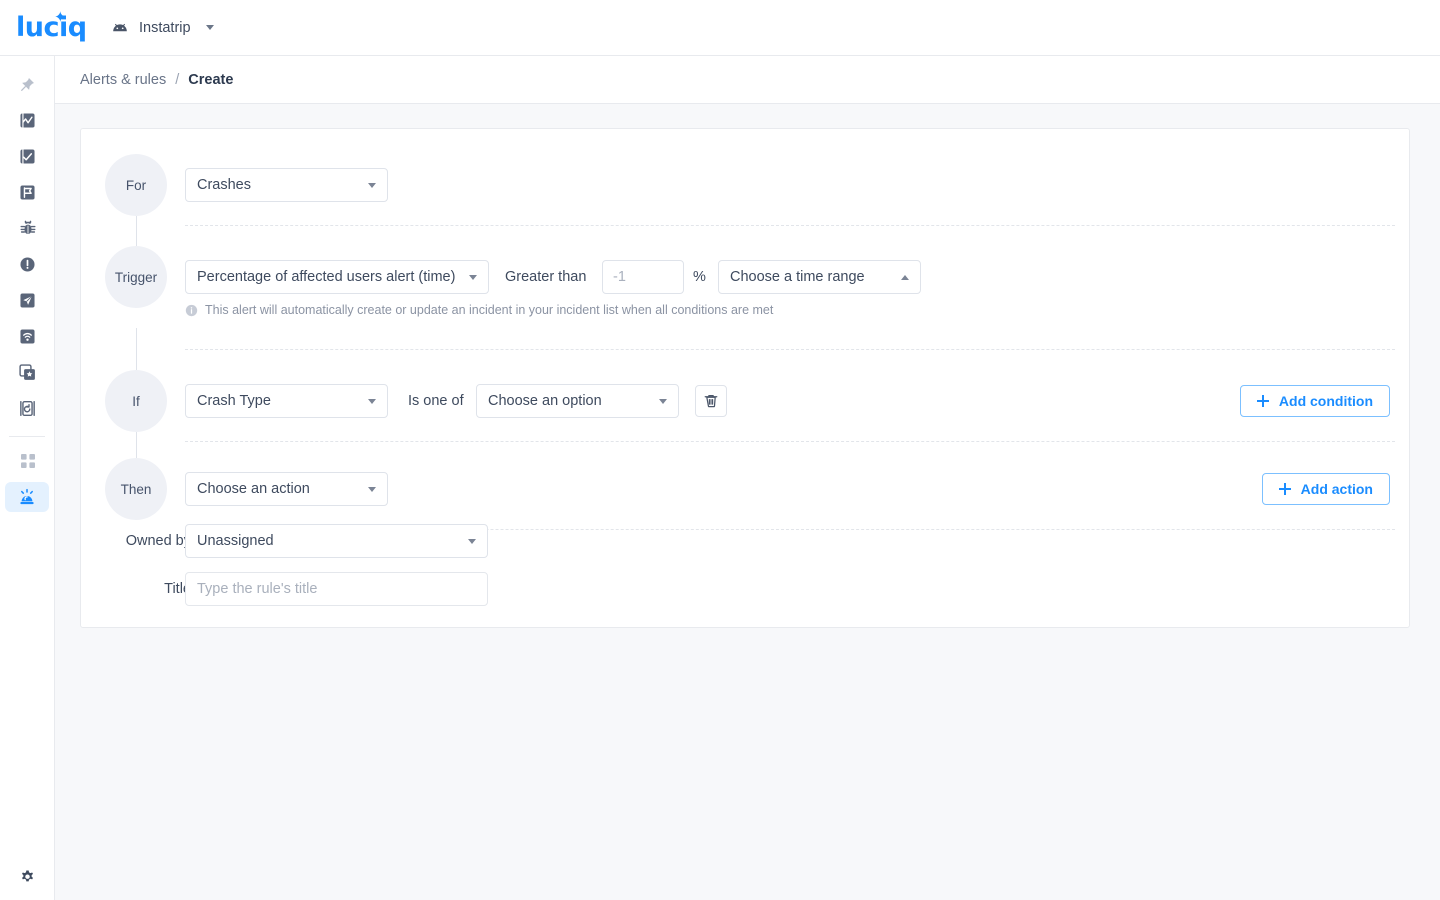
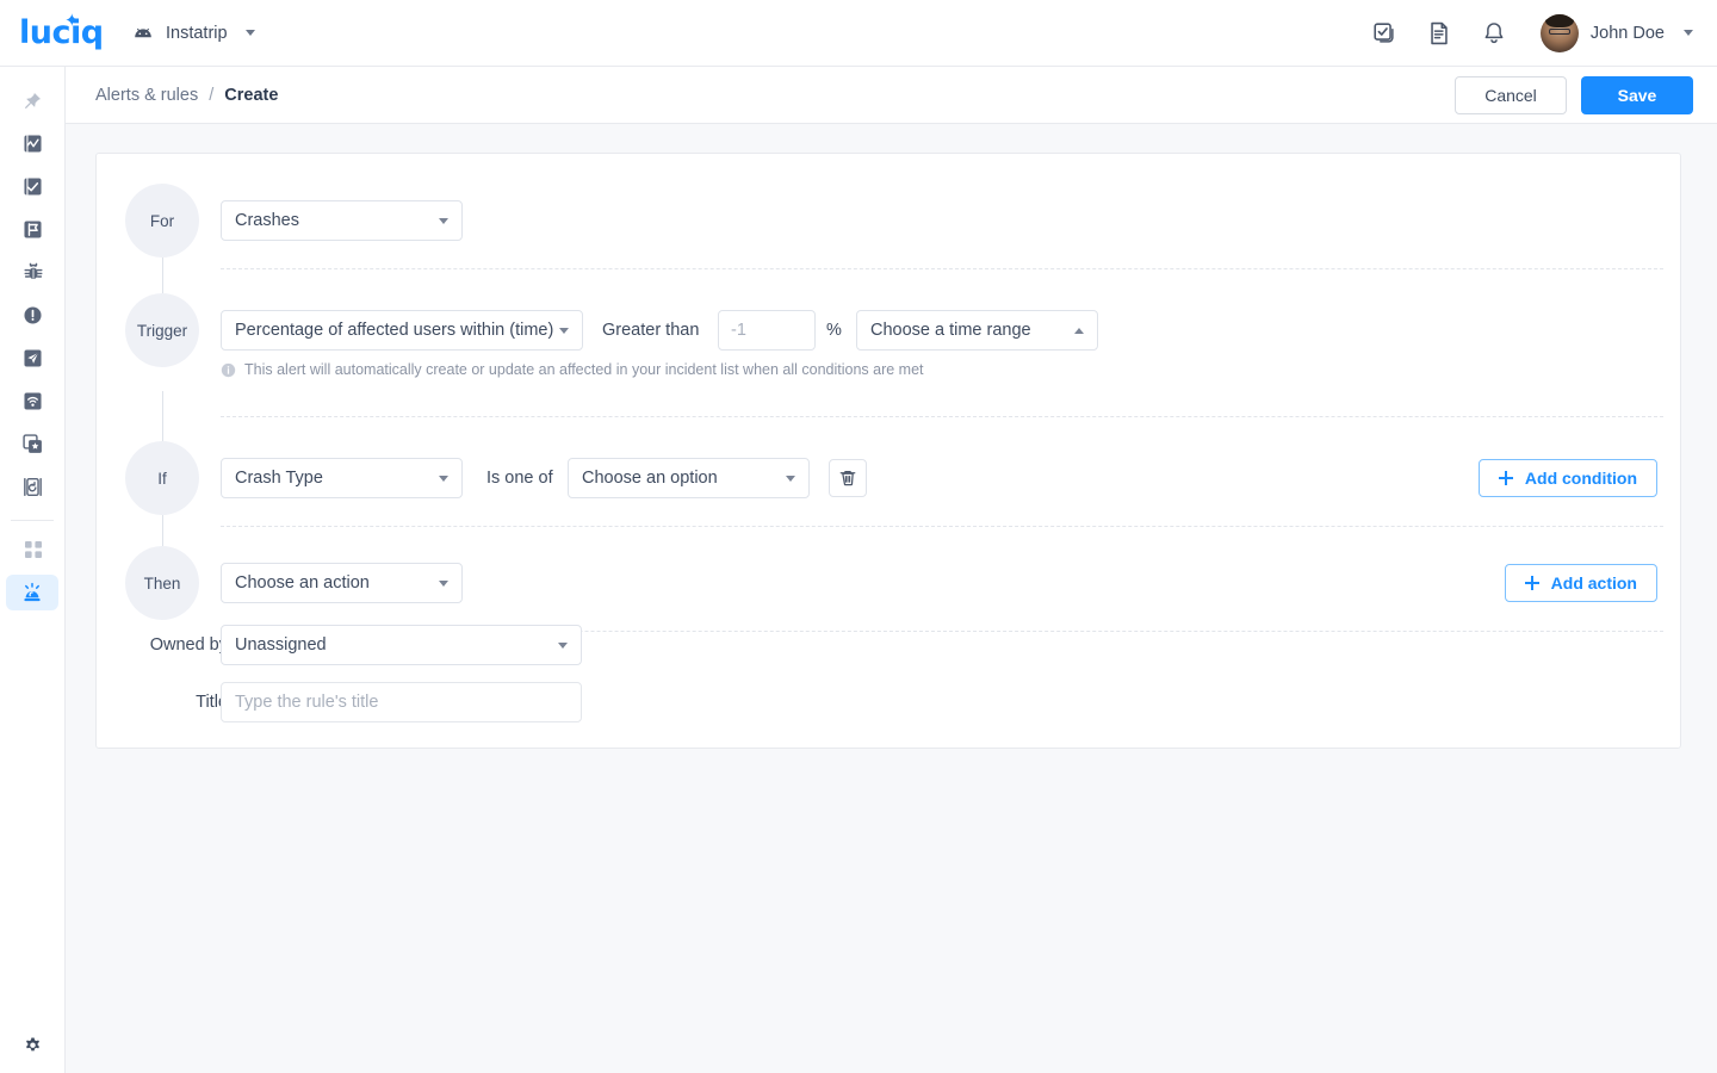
  luciq
  ✦
  Instatrip
+ John Doe
  Alerts & rules
  /
  Create
+ Cancel
+ Save
  For
  Crashes
  Trigger
- Percentage of affected users alert (time)
+ Percentage of affected users within (time)
  Greater than
  -1
  %
  Choose a time range
- This alert will automatically create or update an incident in your incident list when all conditions are met
+ This alert will automatically create or update an affected in your incident list when all conditions are met
  If
  Crash Type
  Is one of
  Choose an option
  Add condition
  Then
  Choose an action
  Add action
  Owned b
  Unassigned
  Titl
  Type the rule's title
